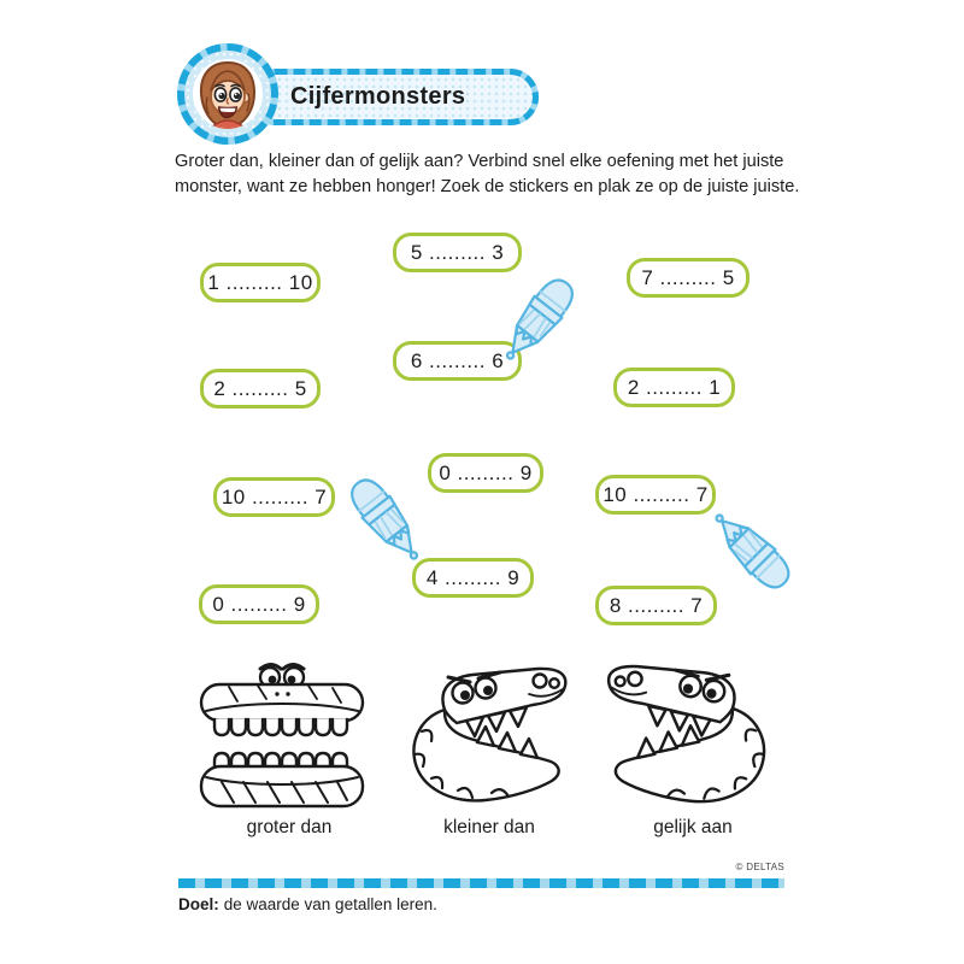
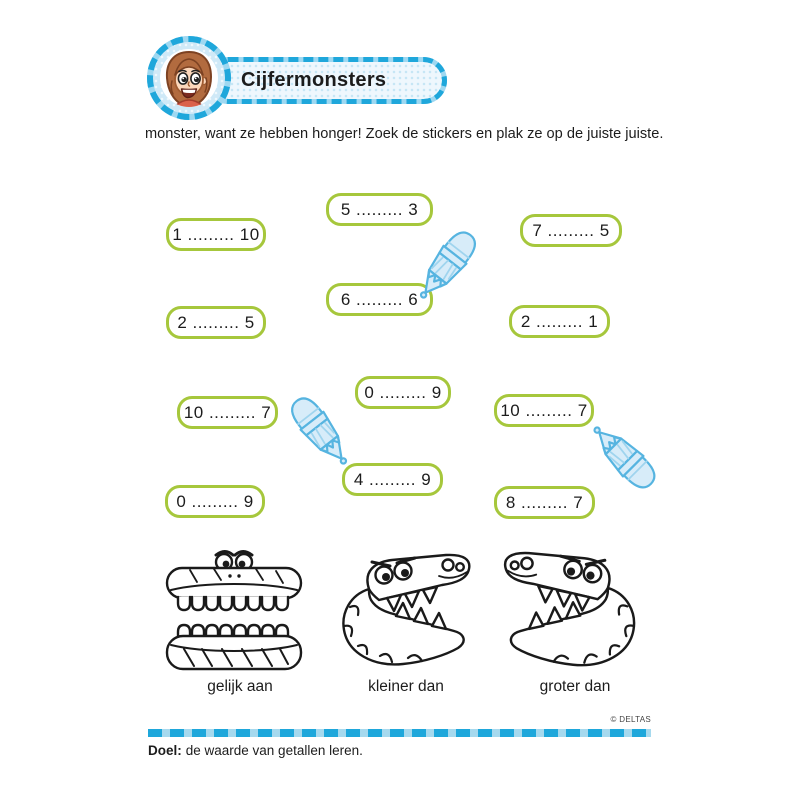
  Cijfermonsters
- Groter dan, kleiner dan of gelijk aan? Verbind snel elke oefening met het juiste
  monster, want ze hebben honger! Zoek de stickers en plak ze op de juiste juiste.
  1 ......... 10
  5 ......... 3
  7 ......... 5
  6 ......... 6
  2 ......... 5
  2 ......... 1
  0 ......... 9
  10 ......... 7
  10 ......... 7
  4 ......... 9
  0 ......... 9
  8 ......... 7
- groter dan
+ gelijk aan
  kleiner dan
- gelijk aan
+ groter dan
  © DELTAS
  Doel: de waarde van getallen leren.
